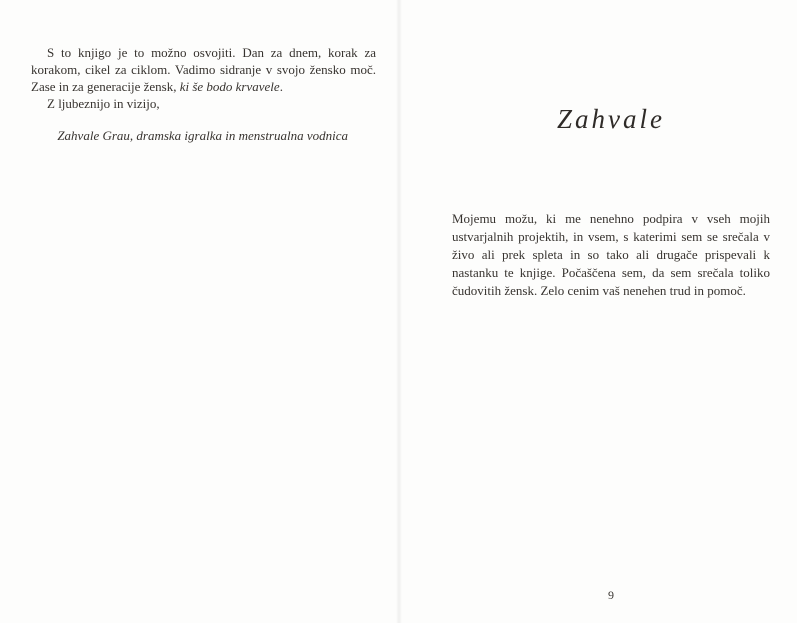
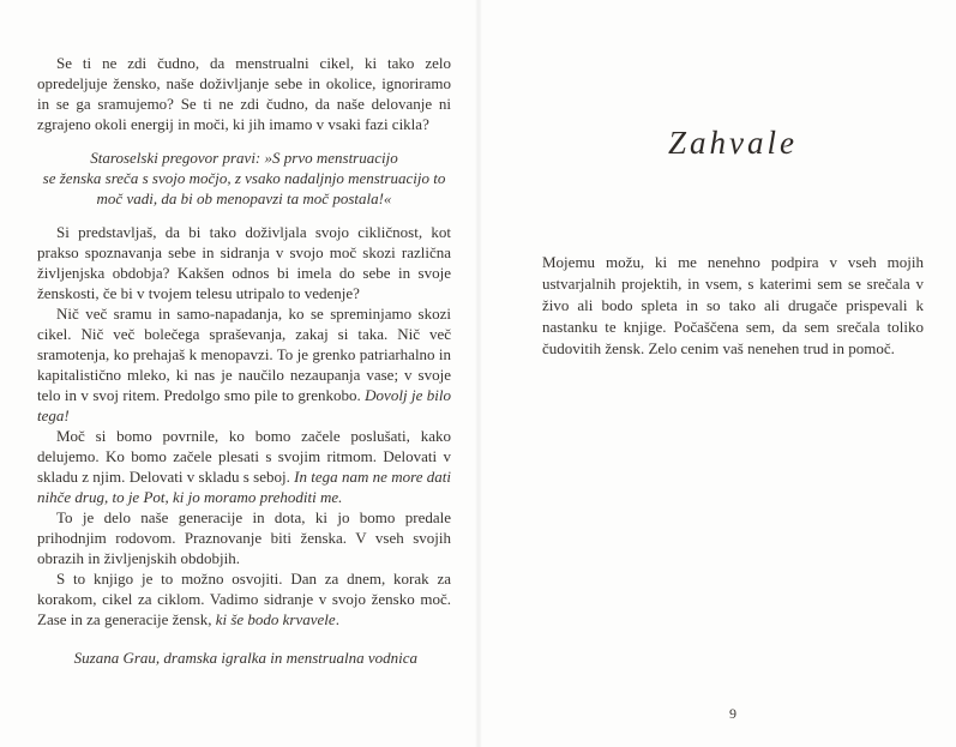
+ Se ti ne zdi čudno, da menstrualni cikel, ki tako zelo opredeljuje žensko, naše doživljanje sebe in okolice, ignoriramo in se ga sramujemo? Se ti ne zdi čudno, da naše delovanje ni zgrajeno okoli energij in moči, ki jih imamo v vsaki fazi cikla?
+ Staroselski pregovor pravi: »S prvo menstruacijo
+ se ženska sreča s svojo močjo, z vsako nadaljnjo menstruacijo to
+ moč vadi, da bi ob menopavzi ta moč postala!«
+ Si predstavljaš, da bi tako doživljala svojo cikličnost, kot prakso spoznavanja sebe in sidranja v svojo moč skozi različna življenjska obdobja? Kakšen odnos bi imela do sebe in svoje ženskosti, če bi v tvojem telesu utripalo to vedenje?
+ Nič več sramu in samo-napadanja, ko se spreminjamo skozi cikel. Nič več bolečega spraševanja, zakaj si taka. Nič več sramotenja, ko prehajaš k menopavzi. To je grenko patriarhalno in kapitalistično mleko, ki nas je naučilo nezaupanja vase; v svoje telo in v svoj ritem. Predolgo smo pile to grenkobo. Dovolj je bilo tega!
+ Moč si bomo povrnile, ko bomo začele poslušati, kako delujemo. Ko bomo začele plesati s svojim ritmom. Delovati v skladu z njim. Delovati v skladu s seboj. In tega nam ne more dati nihče drug, to je Pot, ki jo moramo prehoditi me.
+ To je delo naše generacije in dota, ki jo bomo predale prihodnjim rodovom. Praznovanje biti ženska. V vseh svojih obrazih in življenjskih obdobjih.
  S to knjigo je to možno osvojiti. Dan za dnem, korak za korakom, cikel za ciklom. Vadimo sidranje v svojo žensko moč. Zase in za generacije žensk, ki še bodo krvavele.
- Z ljubeznijo in vizijo,
- Zahvale Grau, dramska igralka in menstrualna vodnica
+ Suzana Grau, dramska igralka in menstrualna vodnica
  Zahvale
- Mojemu možu, ki me nenehno podpira v vseh mojih ustvarjalnih projektih, in vsem, s katerimi sem se srečala v živo ali prek spleta in so tako ali drugače prispevali k nastanku te knjige. Počaščena sem, da sem srečala toliko čudovitih žensk. Zelo cenim vaš nenehen trud in pomoč.
+ Mojemu možu, ki me nenehno podpira v vseh mojih ustvarjalnih projektih, in vsem, s katerimi sem se srečala v živo ali bodo spleta in so tako ali drugače prispevali k nastanku te knjige. Počaščena sem, da sem srečala toliko čudovitih žensk. Zelo cenim vaš nenehen trud in pomoč.
  9
